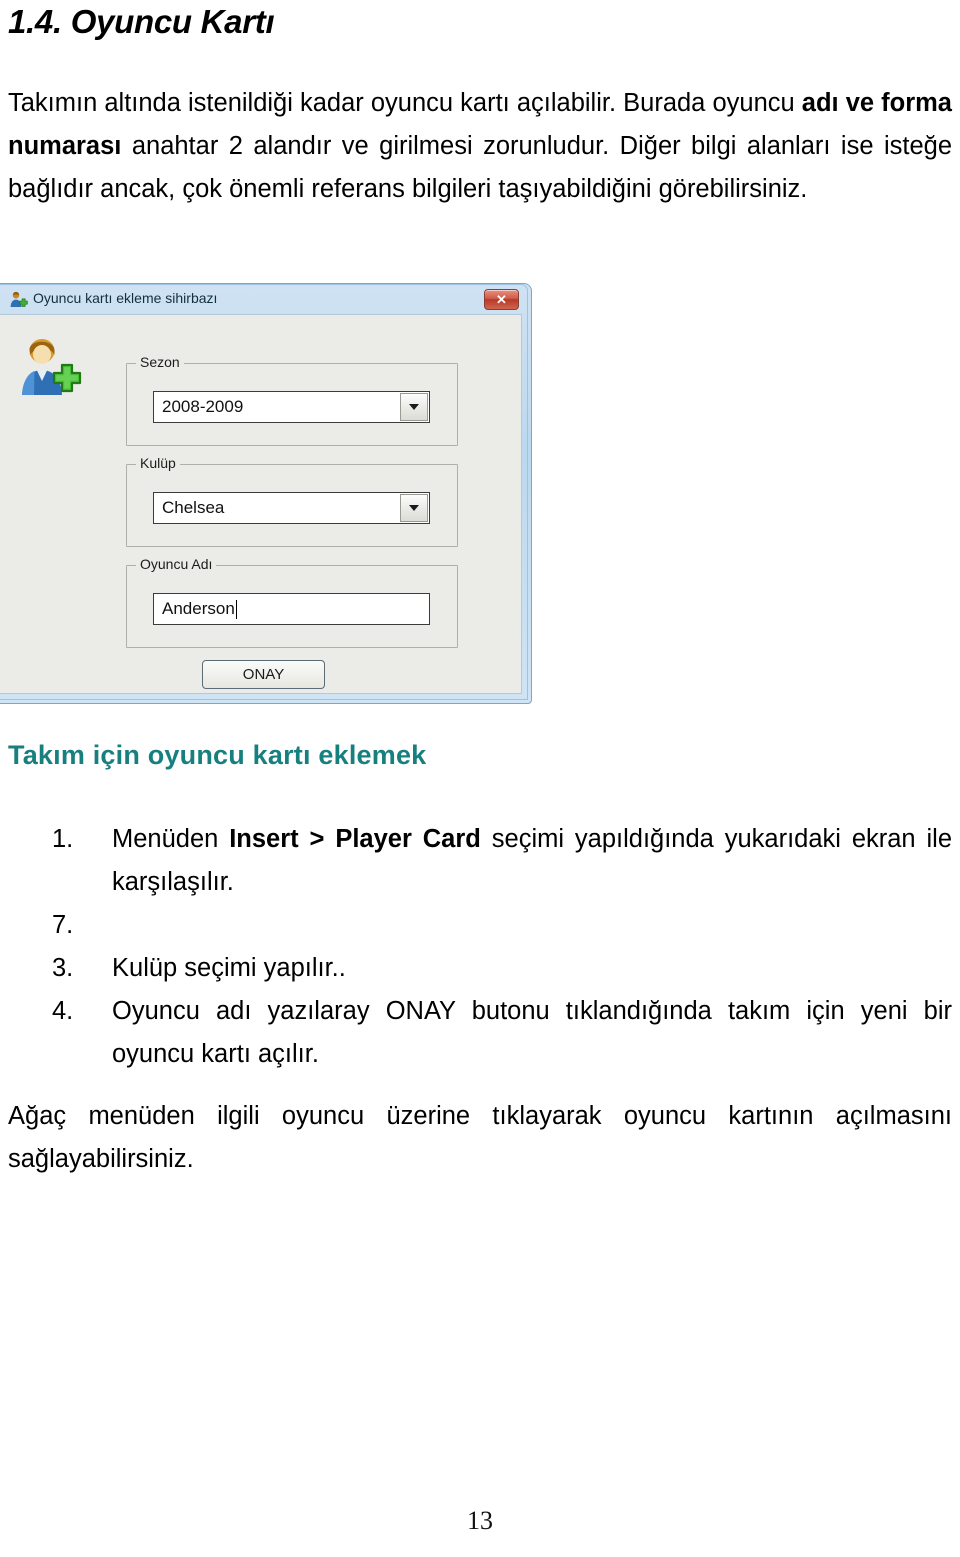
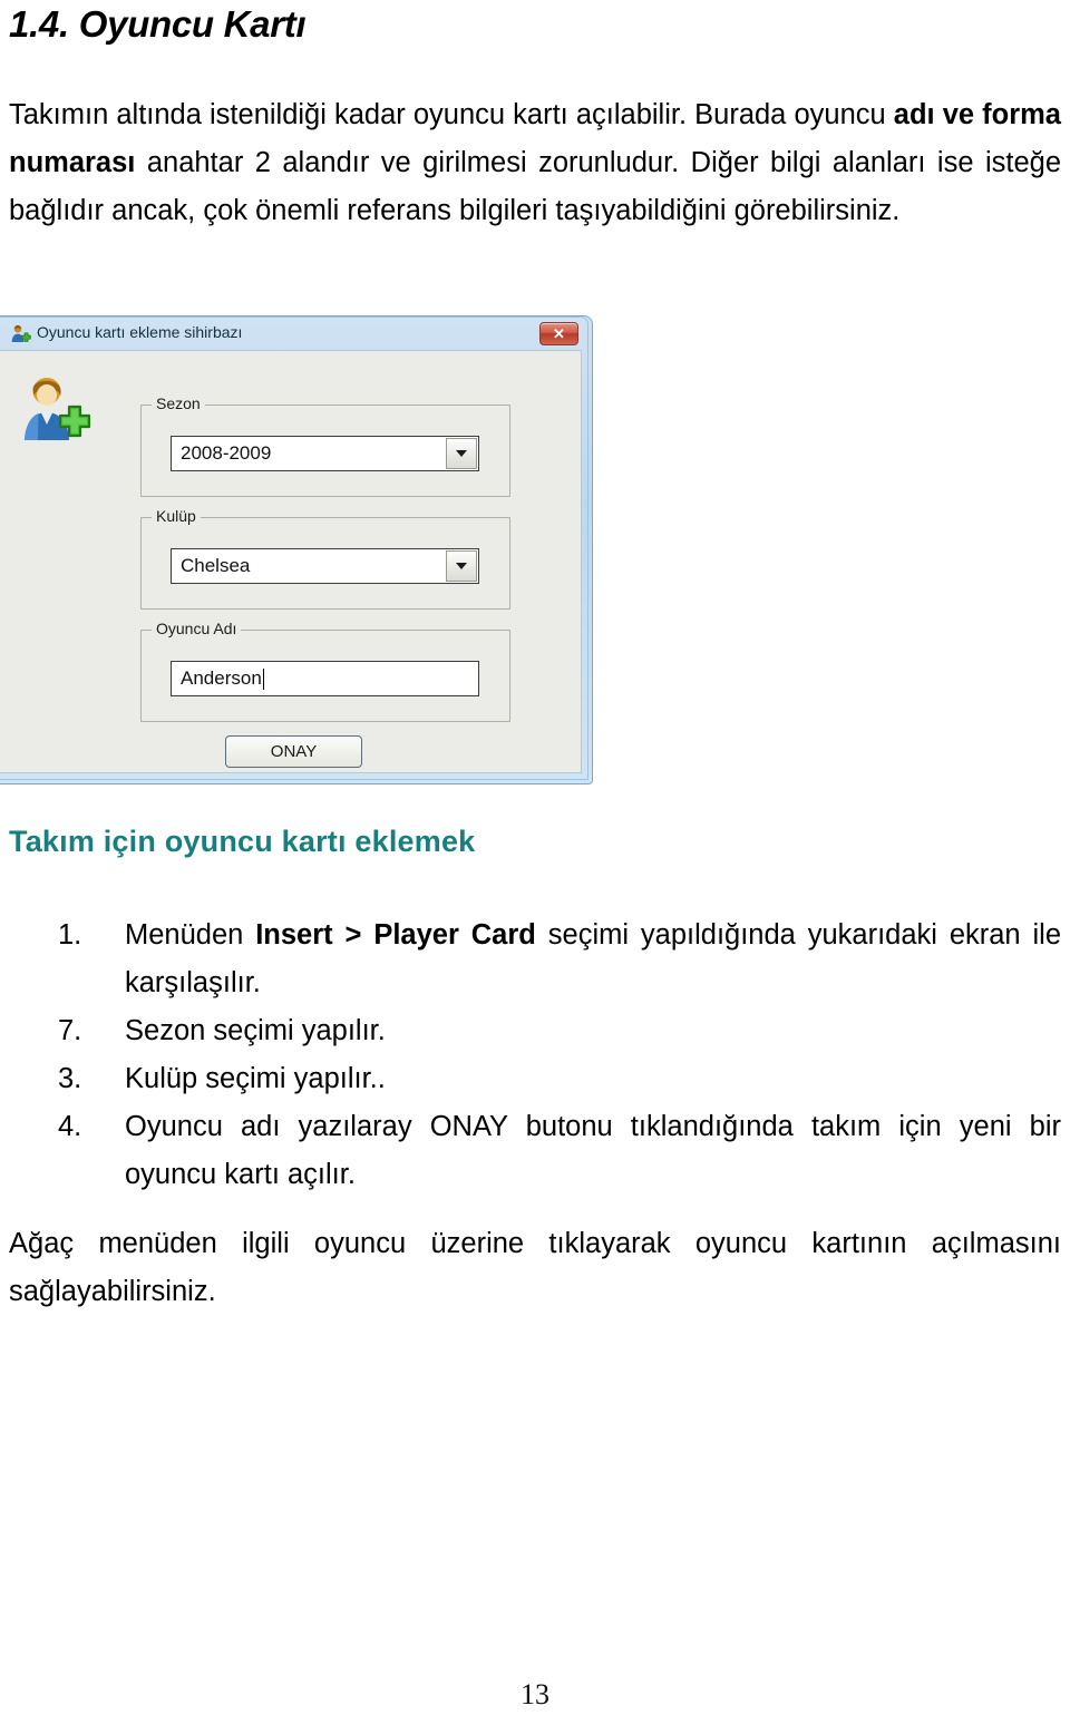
  1.4. Oyuncu Kartı
  Takımın altında istenildiği kadar oyuncu kartı açılabilir. Burada oyuncu adı ve forma numarası anahtar 2 alandır ve girilmesi zorunludur. Diğer bilgi alanları ise isteğe bağlıdır ancak, çok önemli referans bilgileri taşıyabildiğini görebilirsiniz.
  Oyuncu kartı ekleme sihirbazı
  ✕
  Sezon
  2008-2009
  Kulüp
  Chelsea
  Oyuncu Adı
  Anderson
  ONAY
  Takım için oyuncu kartı eklemek
  1.
  Menüden Insert > Player Card seçimi yapıldığında yukarıdaki ekran ile karşılaşılır.
  7.
+ Sezon seçimi yapılır.
  3.
  Kulüp seçimi yapılır..
  4.
  Oyuncu adı yazılaray ONAY butonu tıklandığında takım için yeni bir oyuncu kartı açılır.
  Ağaç menüden ilgili oyuncu üzerine tıklayarak oyuncu kartının açılmasını sağlayabilirsiniz.
  13
